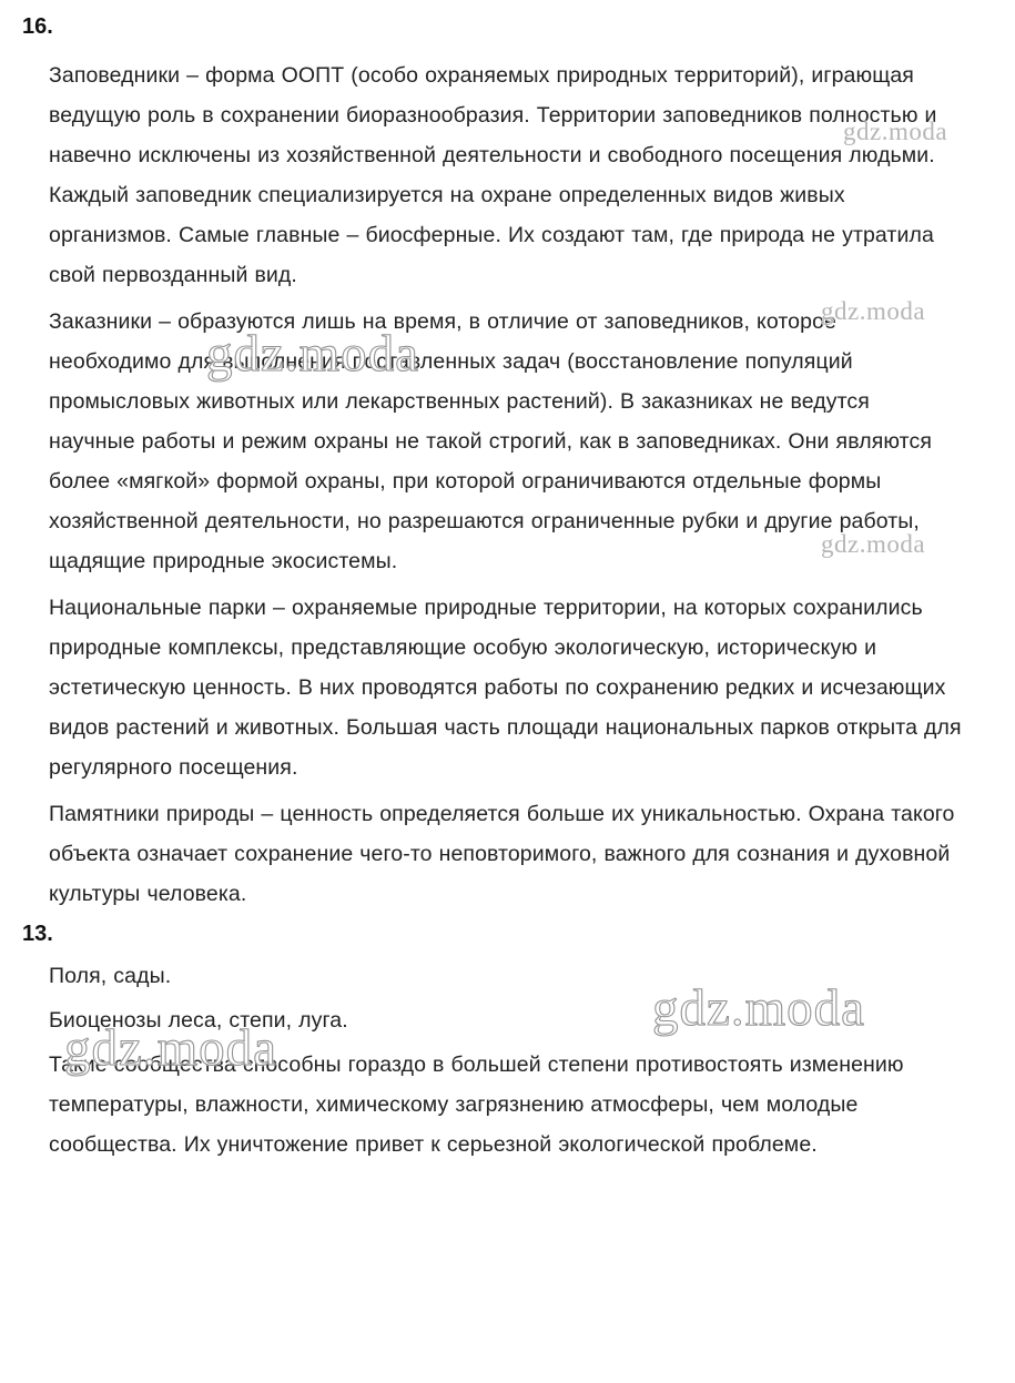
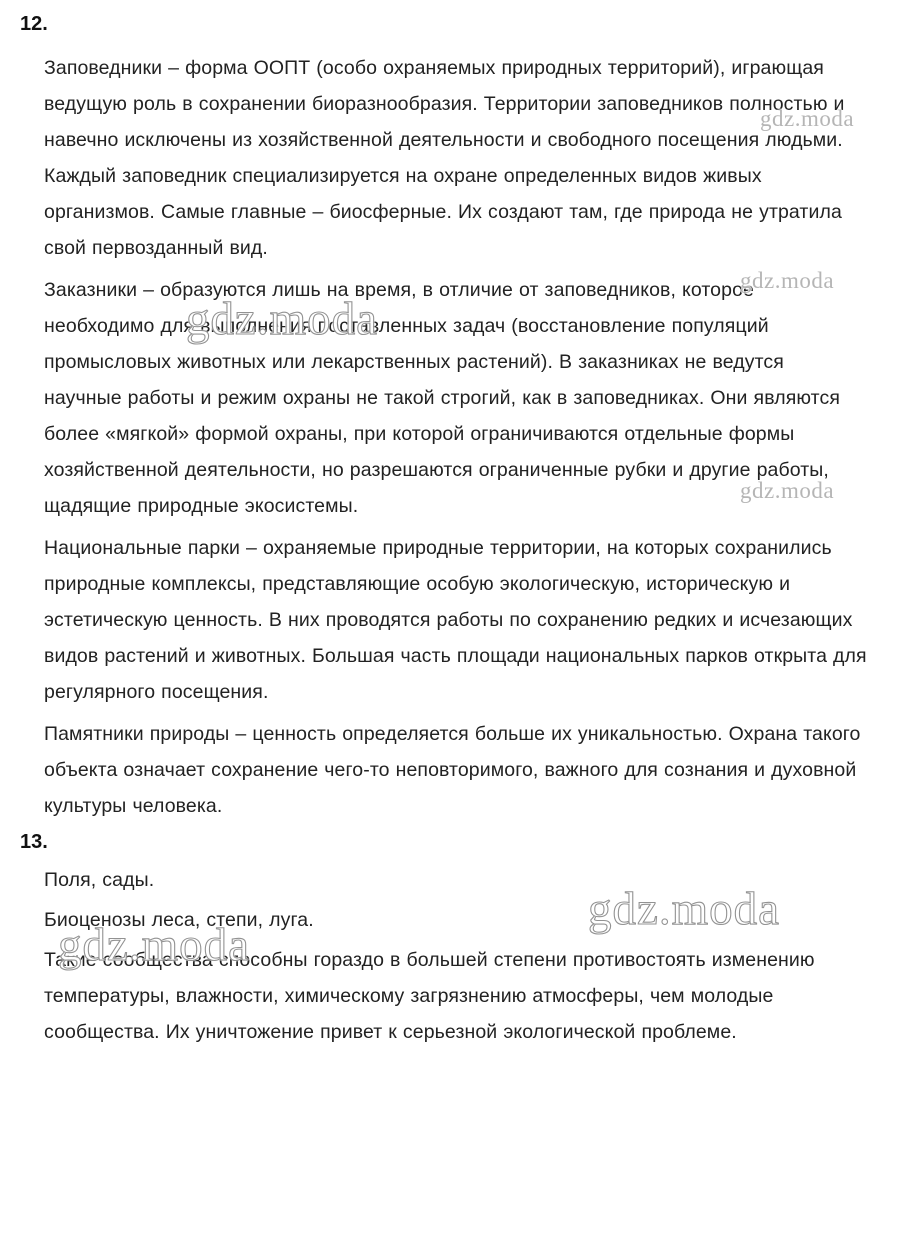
- 16.
+ 12.
  Заповедники – форма ООПТ (особо охраняемых природных территорий), играющая ведущую роль в сохранении биоразнообразия. Территории заповедников полностью и навечно исключены из хозяйственной деятельности и свободного посещения людьми. Каждый заповедник специализируется на охране определенных видов живых организмов. Самые главные – биосферные. Их создают там, где природа не утратила свой первозданный вид.
  Заказники – образуются лишь на время, в отличие от заповедников, которое необходимо для выполнения поставленных задач (восстановление популяций промысловых животных или лекарственных растений). В заказниках не ведутся научные работы и режим охраны не такой строгий, как в заповедниках. Они являются более «мягкой» формой охраны, при которой ограничиваются отдельные формы хозяйственной деятельности, но разрешаются ограниченные рубки и другие работы, щадящие природные экосистемы.
  Национальные парки – охраняемые природные территории, на которых сохранились природные комплексы, представляющие особую экологическую, историческую и эстетическую ценность. В них проводятся работы по сохранению редких и исчезающих видов растений и животных. Большая часть площади национальных парков открыта для регулярного посещения.
  Памятники природы – ценность определяется больше их уникальностью. Охрана такого объекта означает сохранение чего-то неповторимого, важного для сознания и духовной культуры человека.
  13.
  Поля, сады.
  Биоценозы леса, степи, луга.
  Такие сообщества способны гораздо в большей степени противостоять изменению температуры, влажности, химическому загрязнению атмосферы, чем молодые сообщества. Их уничтожение привет к серьезной экологической проблеме.
  gdz.moda
  gdz.moda
  gdz.moda
  gdz.moda
  gdz.moda
  gdz.moda
